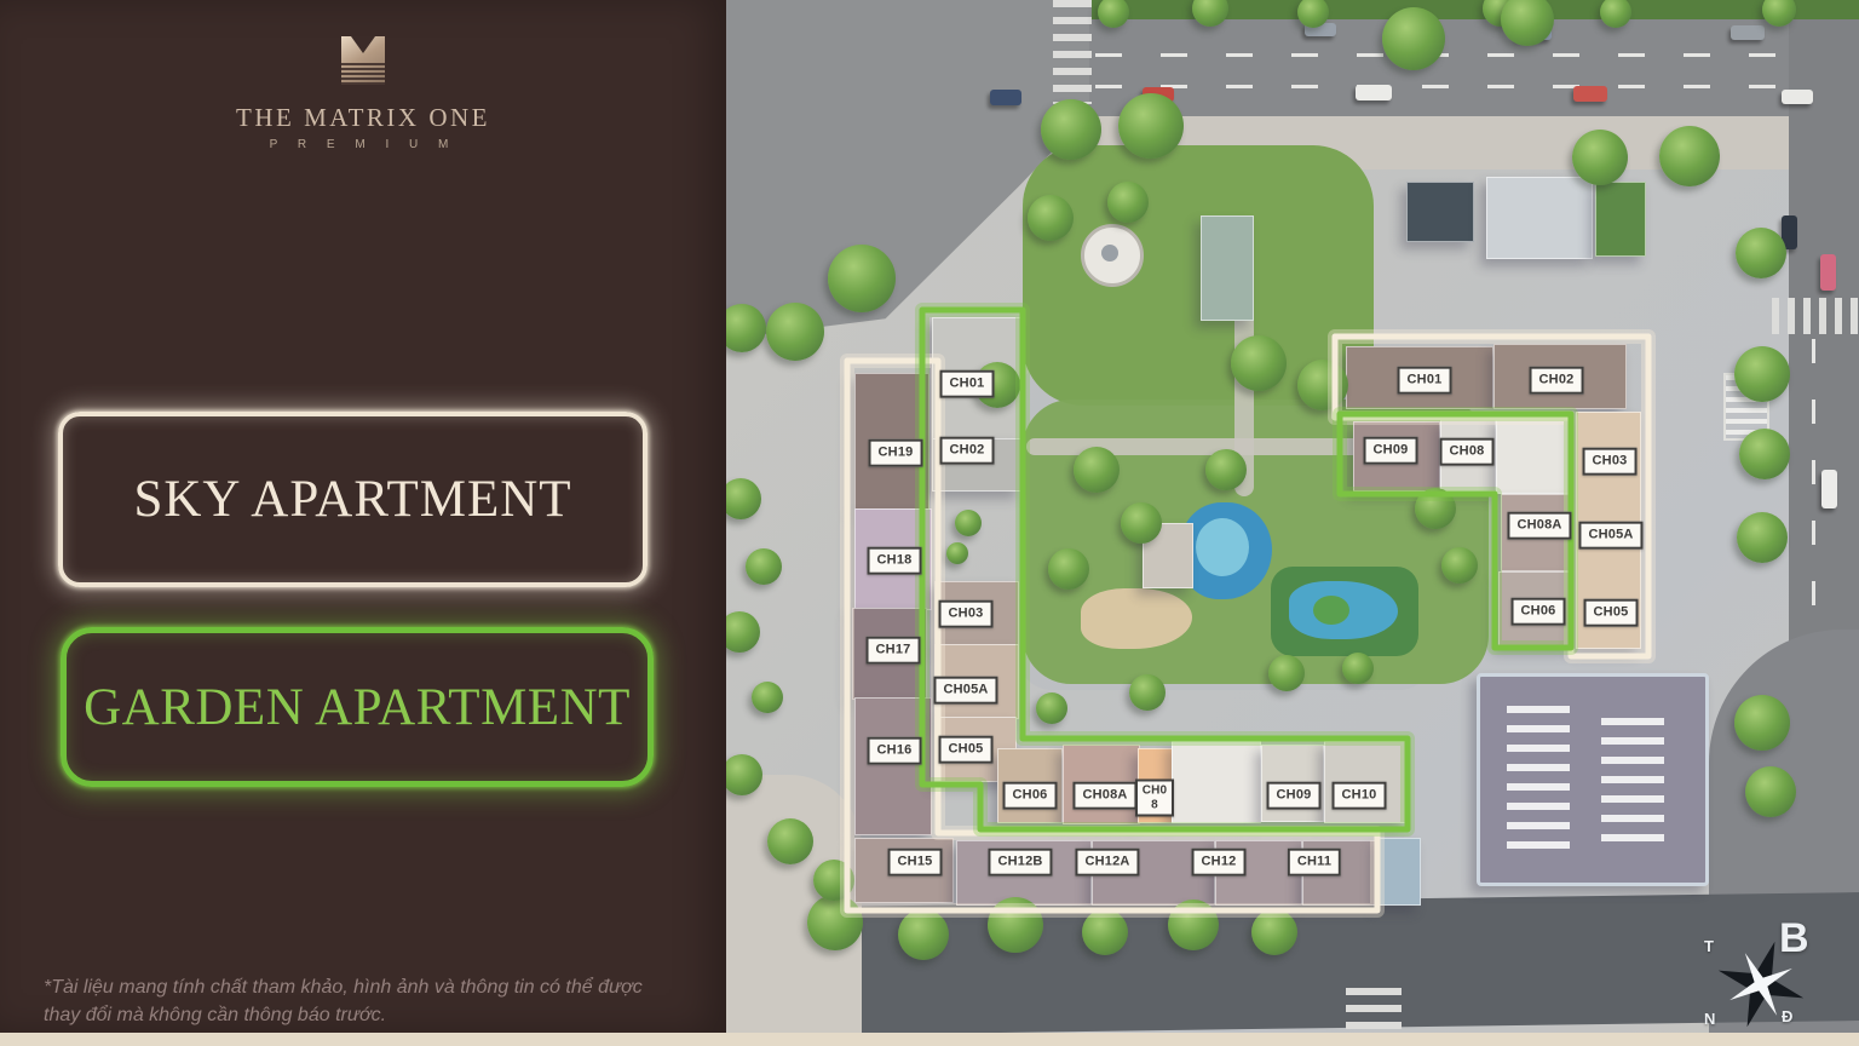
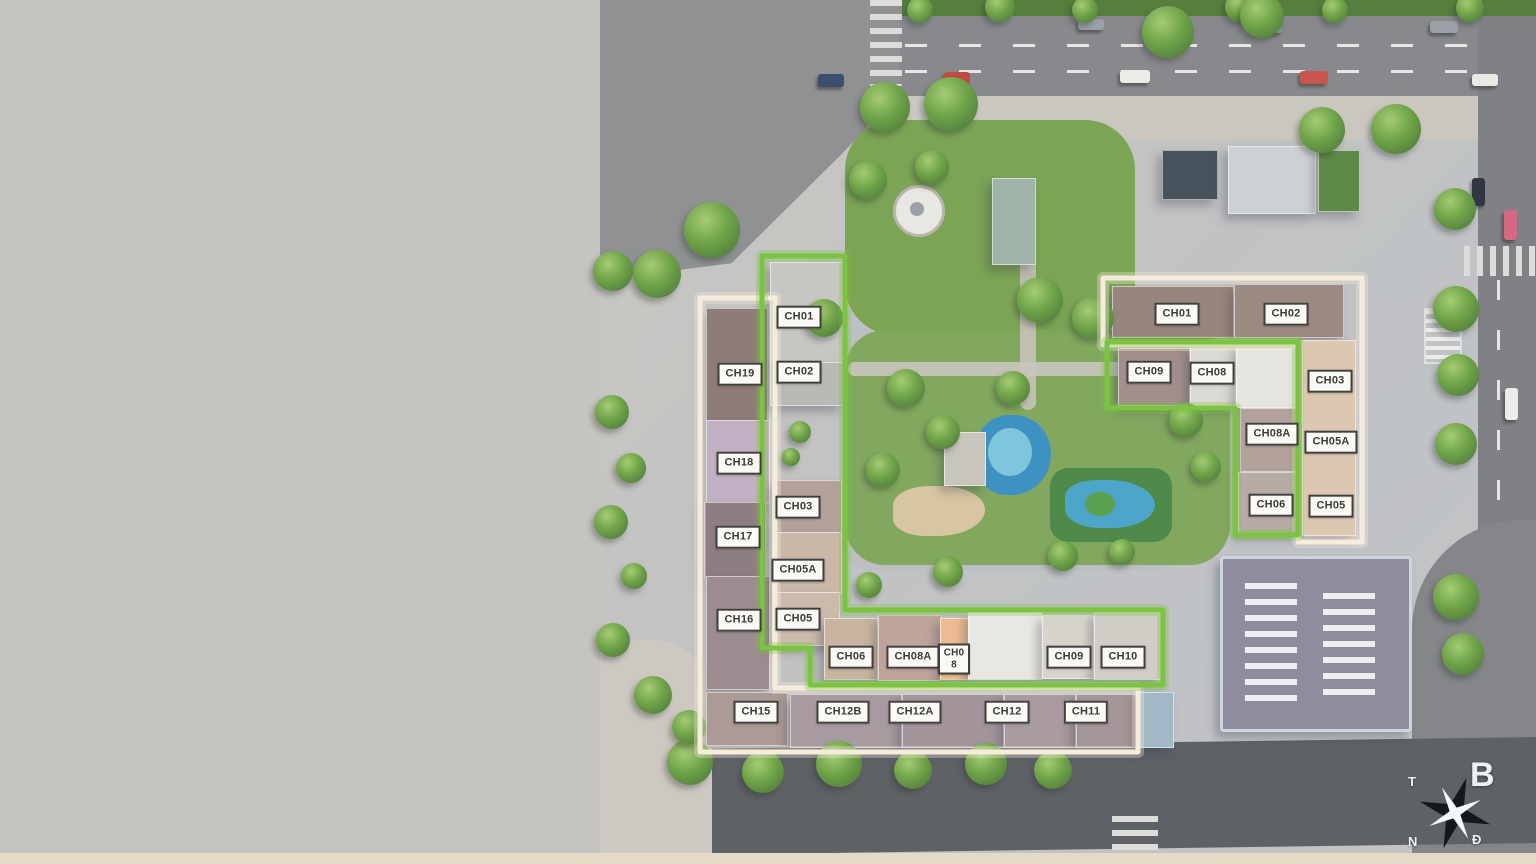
  CH19
  CH18
  CH17
  CH16
  CH15
  CH12B
  CH12A
  CH12
  CH11
  CH01
  CH02
  CH03
  CH05A
  CH05
  CH06
  CH08A
  CH08
  CH09
  CH10
  CH01
  CH02
  CH03
  CH05A
  CH05
  CH09
  CH08
  CH08A
  CH06
  B
  T
  N
  Đ
- THE MATRIX ONE
- P R E M I U M
- SKY APARTMENT
- GARDEN APARTMENT
- *Tài liệu mang tính chất tham khảo, hình ảnh và thông tin có thể được thay đổi mà không cần thông báo trước.
